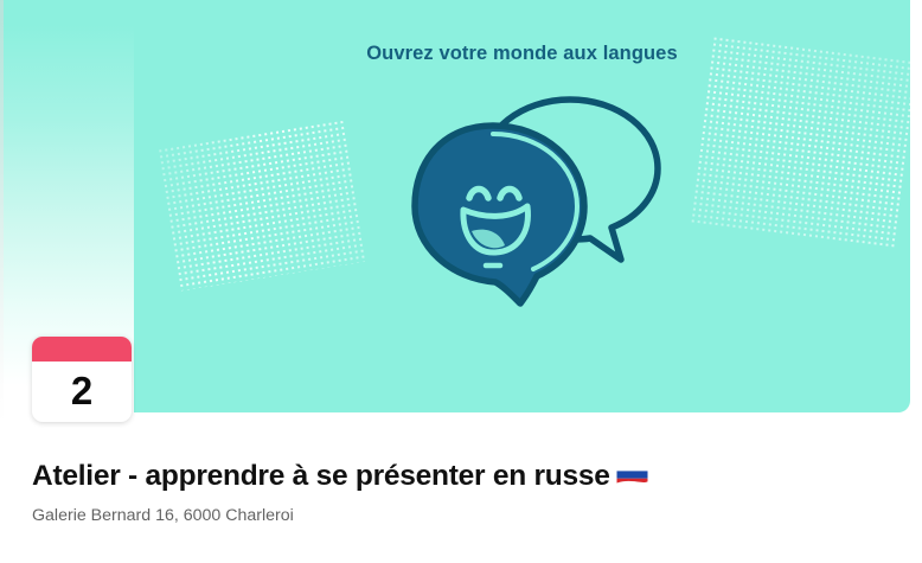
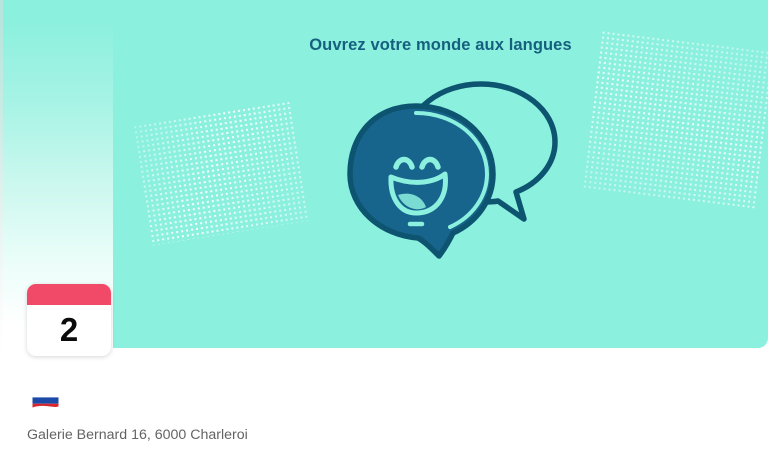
  Ouvrez votre monde aux langues
  2
- Atelier - apprendre à se présenter en russe
  Galerie Bernard 16, 6000 Charleroi
